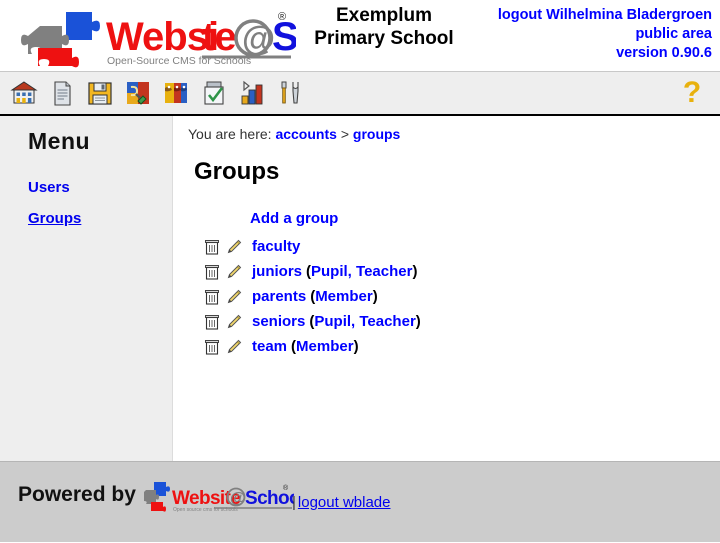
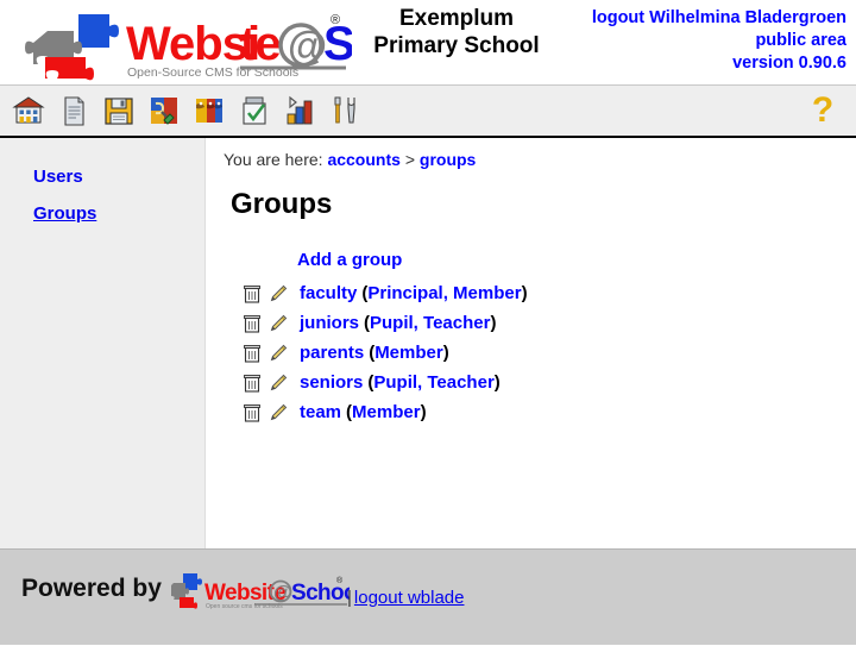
  Websi
  te
  @
  ®
  Open-Source CMS for Schools
  Exemplum
  Primary School
  logout Wilhelmina Bladergroen
  public area
  version 0.90.6
  ?
- Menu
  Users
  Groups
  You are here: accounts > groups
  Groups
  Add a group
  faculty
+ (Principal, Member)
  juniors
  (Pupil, Teacher)
  parents
  (Member)
  seniors
  (Pupil, Teacher)
  team
  (Member)
  Powered by
  Websie
  @
  |logout wblade
